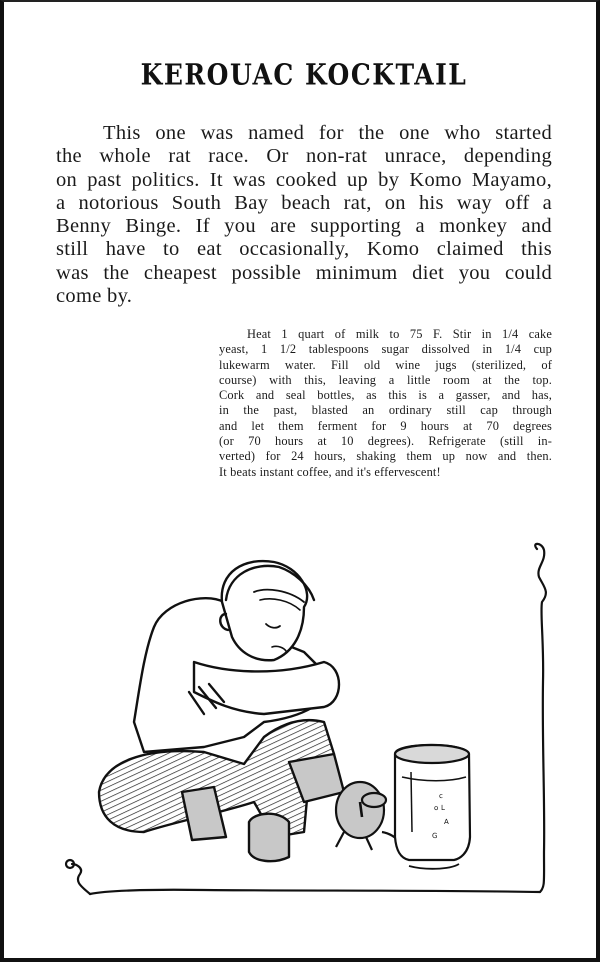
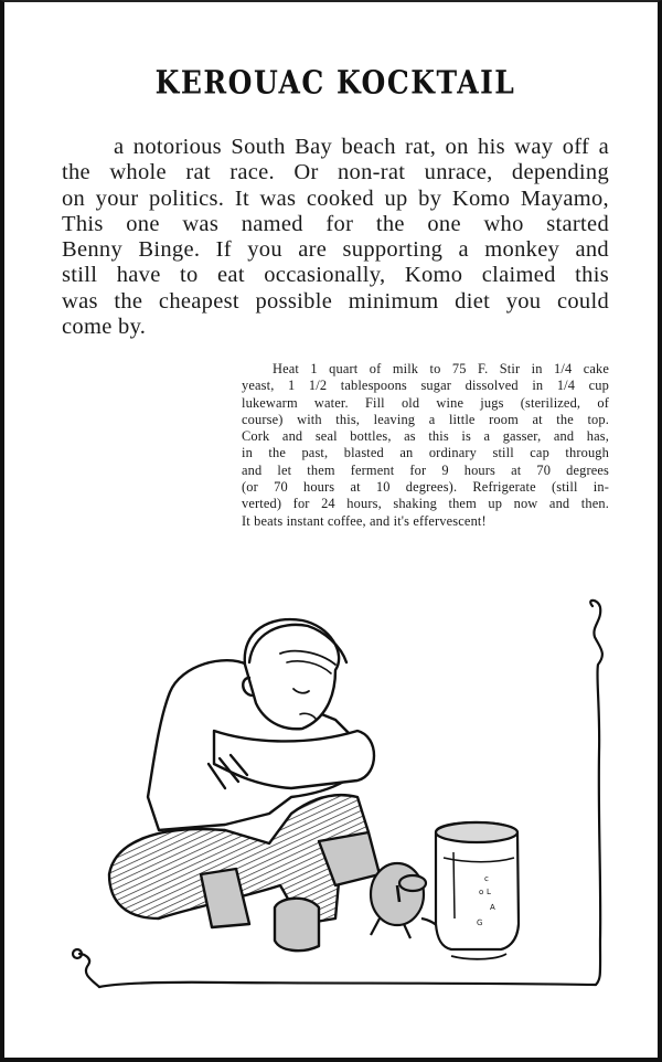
  KEROUAC KOCKTAIL
- This one was named for the one who started
+ a notorious South Bay beach rat, on his way off a
  the whole rat race. Or non-rat unrace, depending
- on past politics. It was cooked up by Komo Mayamo,
+ on your politics. It was cooked up by Komo Mayamo,
- a notorious South Bay beach rat, on his way off a
+ This one was named for the one who started
  Benny Binge. If you are supporting a monkey and
  still have to eat occasionally, Komo claimed this
  was the cheapest possible minimum diet you could
  come by.
  Heat 1 quart of milk to 75 F. Stir in 1/4 cake
  yeast, 1 1/2 tablespoons sugar dissolved in 1/4 cup
  lukewarm water. Fill old wine jugs (sterilized, of
  course) with this, leaving a little room at the top.
  Cork and seal bottles, as this is a gasser, and has,
  in the past, blasted an ordinary still cap through
  and let them ferment for 9 hours at 70 degrees
  (or 70 hours at 10 degrees). Refrigerate (still in-
  verted) for 24 hours, shaking them up now and then.
  It beats instant coffee, and it's effervescent!
  c
  o
  L
  A
  G
